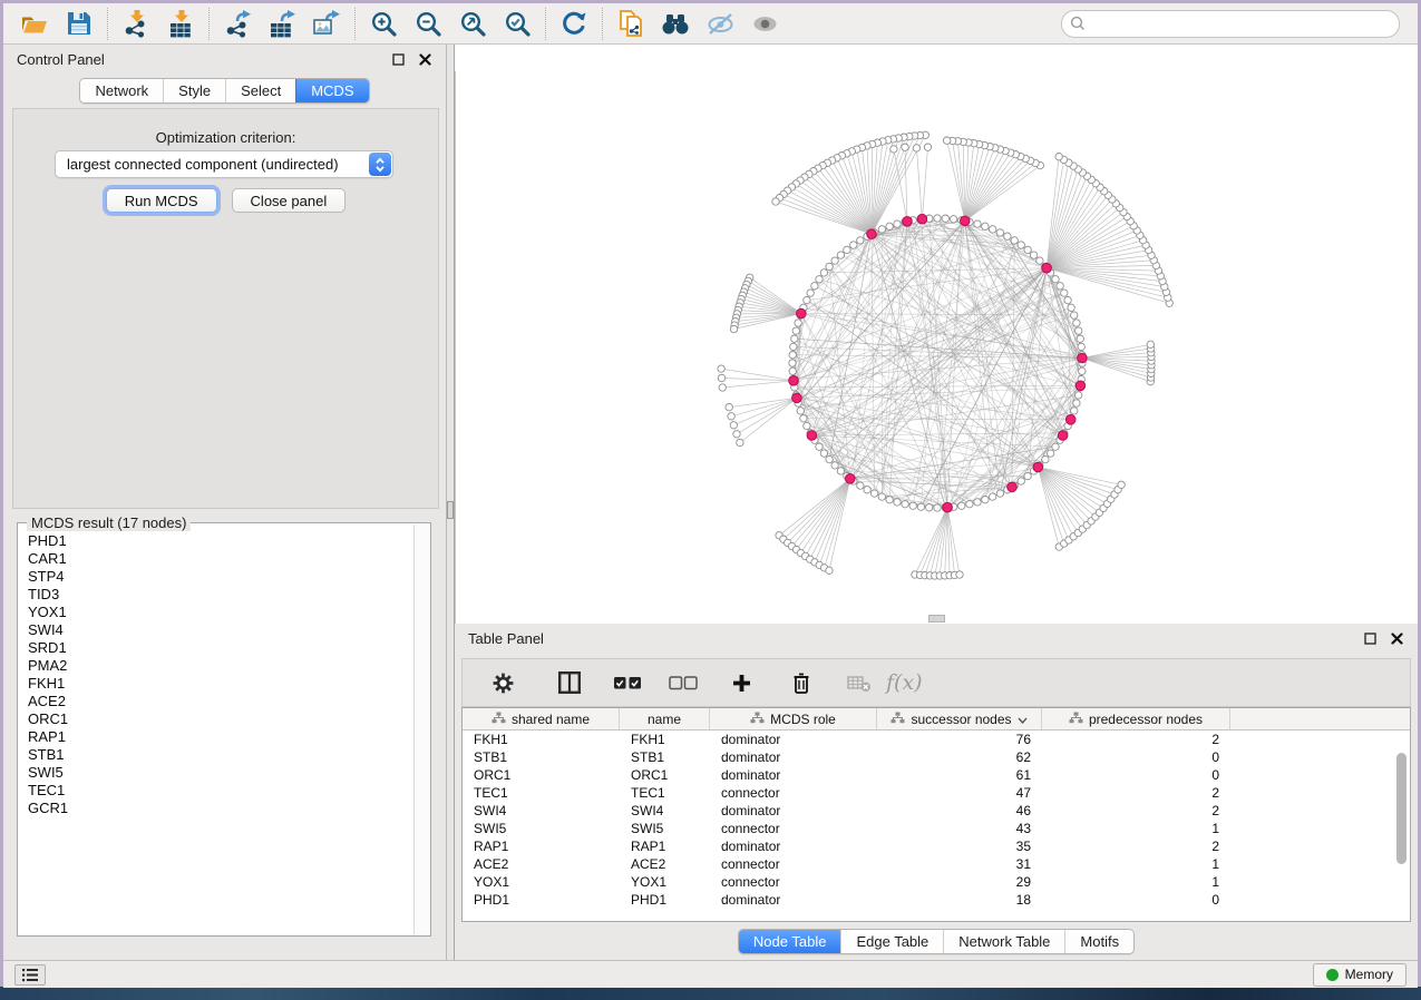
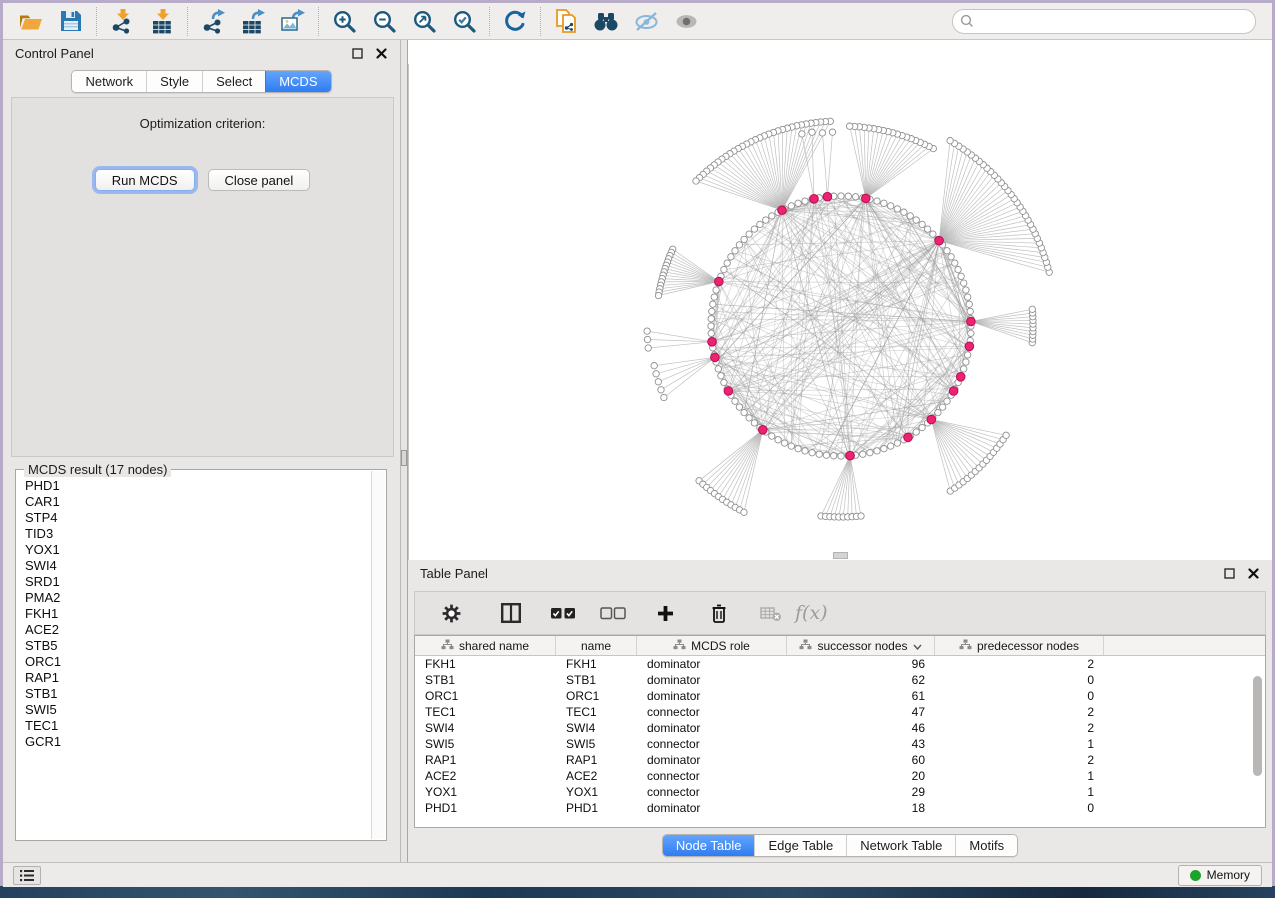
  Control Panel
  Network
  Style
  Select
  MCDS
  Optimization criterion:
- largest connected component (undirected)
  Run MCDS
  Close panel
  MCDS result (17 nodes)
  PHD1
  CAR1
  STP4
  TID3
  YOX1
  SWI4
  SRD1
  PMA2
  FKH1
  ACE2
+ STB5
  ORC1
  RAP1
  STB1
  SWI5
  TEC1
  GCR1
  Table Panel
  f(x)
  shared name
  name
  MCDS role
  successor nodes
  predecessor nodes
  FKH1
  FKH1
  dominator
- 76
+ 96
  2
  STB1
  STB1
  dominator
  62
  0
  ORC1
  ORC1
  dominator
  61
  0
  TEC1
  TEC1
  connector
  47
  2
  SWI4
  SWI4
  dominator
  46
  2
  SWI5
  SWI5
  connector
  43
  1
  RAP1
  RAP1
  dominator
- 35
+ 60
  2
  ACE2
  ACE2
  connector
- 31
+ 20
  1
  YOX1
  YOX1
  connector
  29
  1
  PHD1
  PHD1
  dominator
  18
  0
  Node Table
  Edge Table
  Network Table
  Motifs
  Memory
